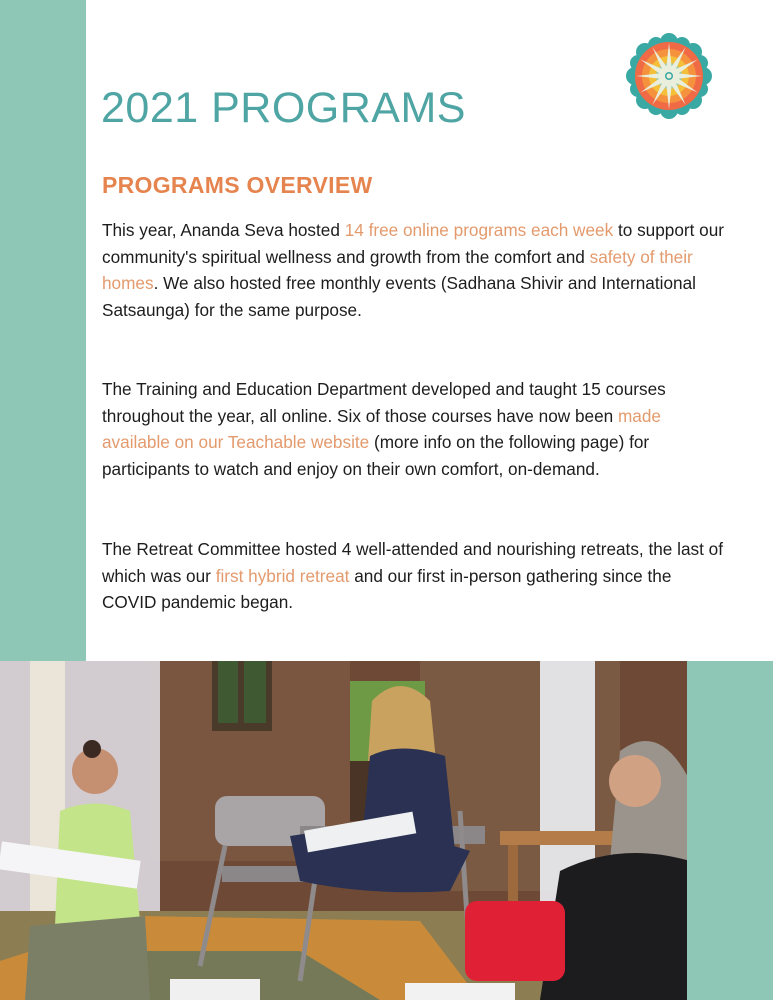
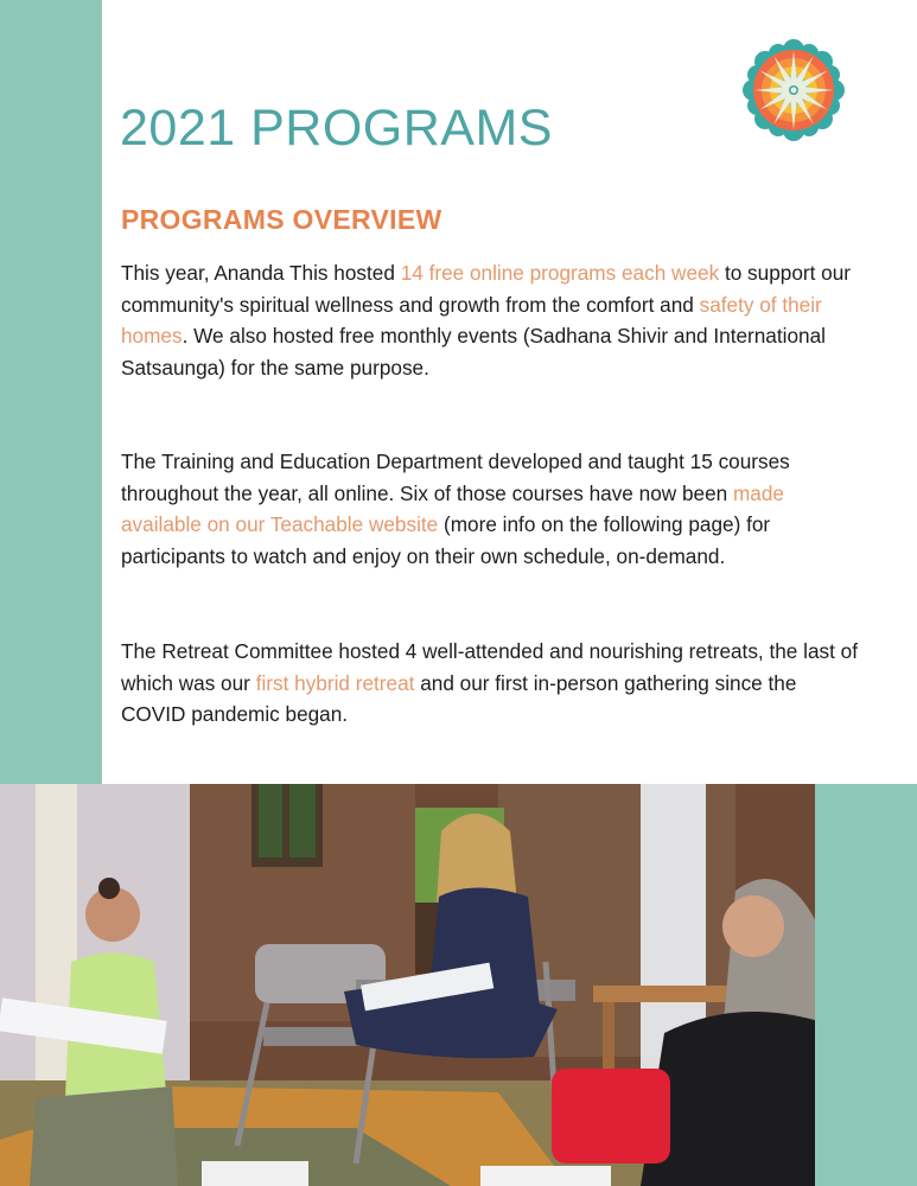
  2021 PROGRAMS
  PROGRAMS OVERVIEW
- This year, Ananda Seva hosted 14 free online programs each week to support our community's spiritual wellness and growth from the comfort and safety of their homes. We also hosted free monthly events (Sadhana Shivir and International Satsaunga) for the same purpose.
+ This year, Ananda This hosted 14 free online programs each week to support our community's spiritual wellness and growth from the comfort and safety of their homes. We also hosted free monthly events (Sadhana Shivir and International Satsaunga) for the same purpose.
- The Training and Education Department developed and taught 15 courses throughout the year, all online. Six of those courses have now been made available on our Teachable website (more info on the following page) for participants to watch and enjoy on their own comfort, on-demand.
+ The Training and Education Department developed and taught 15 courses throughout the year, all online. Six of those courses have now been made available on our Teachable website (more info on the following page) for participants to watch and enjoy on their own schedule, on-demand.
  The Retreat Committee hosted 4 well-attended and nourishing retreats, the last of which was our first hybrid retreat and our first in-person gathering since the COVID pandemic began.
